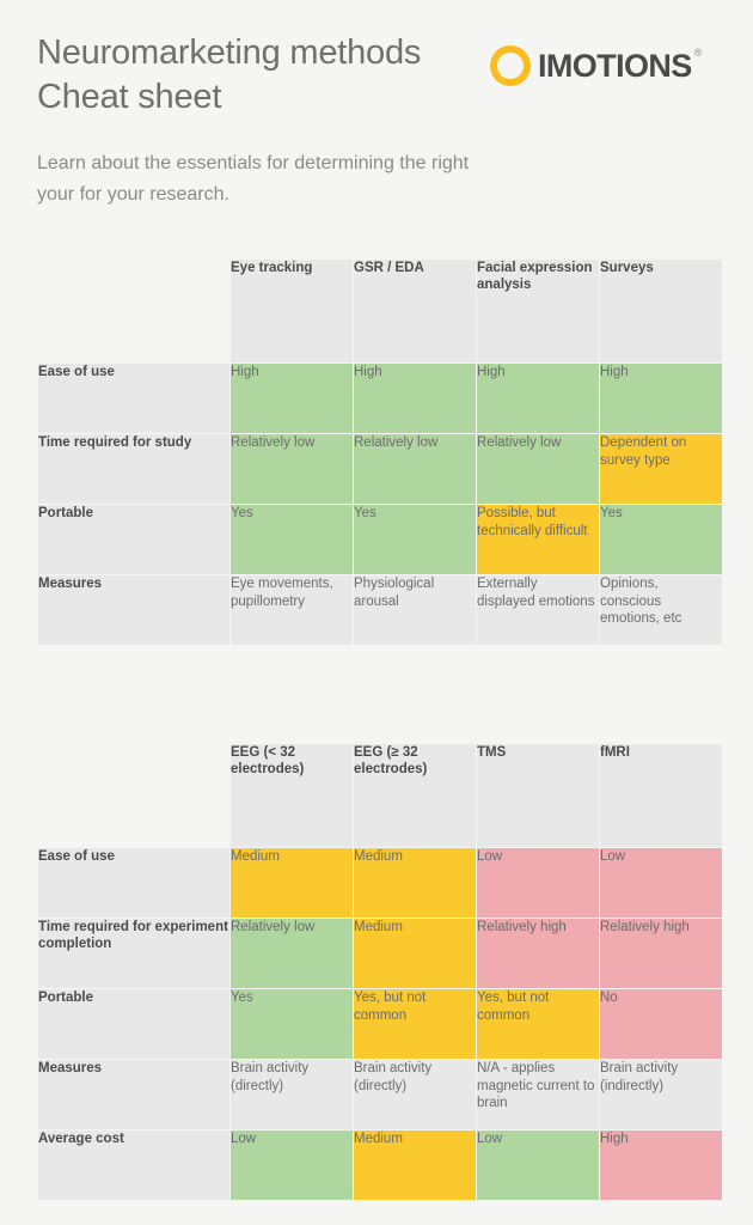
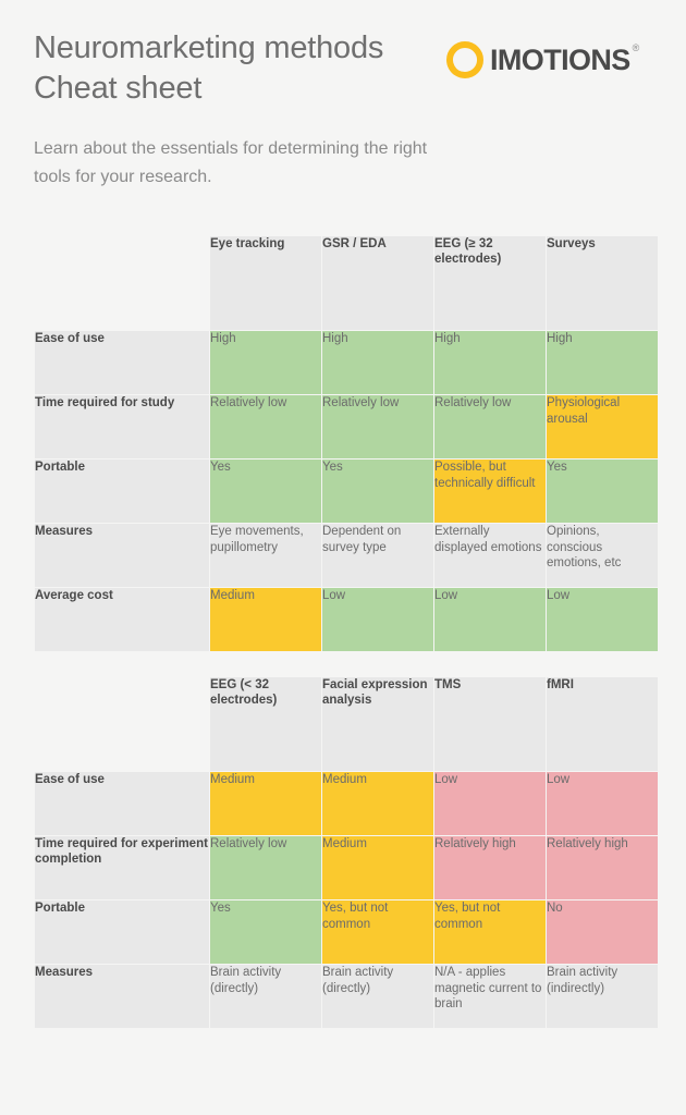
  Neuromarketing methods
  Cheat sheet
- Learn about the essentials for determining the right your for your research.
+ Learn about the essentials for determining the right tools for your research.
  IMOTIONS
  ®
- 	Eye tracking	GSR / EDA	Facial expression analysis	Surveys
+ 	Eye tracking	GSR / EDA	EEG (≥ 32 electrodes)	Surveys
  Ease of use	High	High	High	High
- Time required for study	Relatively low	Relatively low	Relatively low	Dependent on survey type
+ Time required for study	Relatively low	Relatively low	Relatively low	Physiological arousal
  Portable	Yes	Yes	Possible, but technically difficult	Yes
- Measures	Eye movements, pupillometry	Physiological arousal	Externally displayed emotions	Opinions, conscious emotions, etc
+ Measures	Eye movements, pupillometry	Dependent on survey type	Externally displayed emotions	Opinions, conscious emotions, etc
+ Average cost	Medium	Low	Low	Low
- 	EEG (< 32 electrodes)	EEG (≥ 32 electrodes)	TMS	fMRI
+ 	EEG (< 32 electrodes)	Facial expression analysis	TMS	fMRI
  Ease of use	Medium	Medium	Low	Low
  Time required for experiment completion	Relatively low	Medium	Relatively high	Relatively high
  Portable	Yes	Yes, but not common	Yes, but not common	No
  Measures	Brain activity (directly)	Brain activity (directly)	N/A - applies magnetic current to brain	Brain activity (indirectly)
- Average cost	Low	Medium	Low	High
